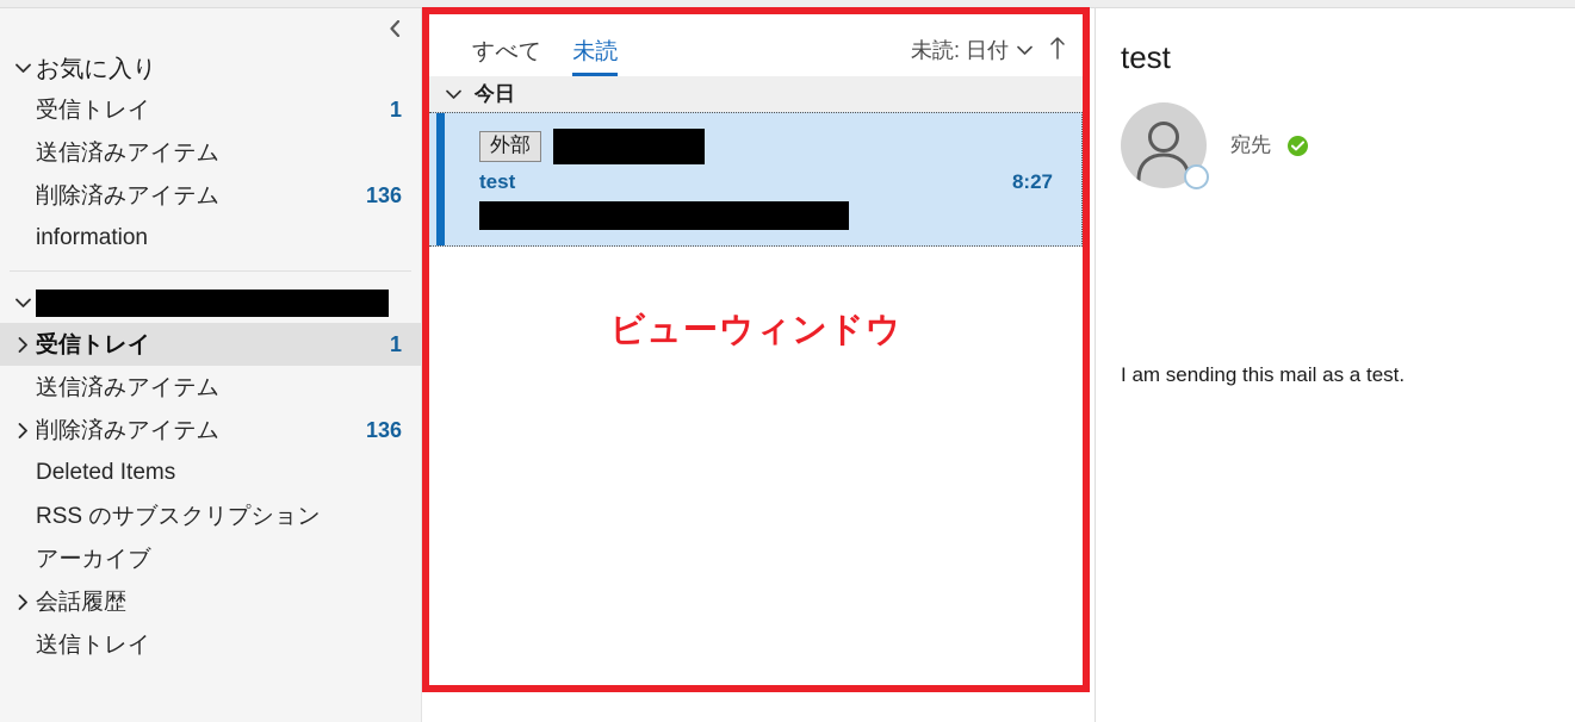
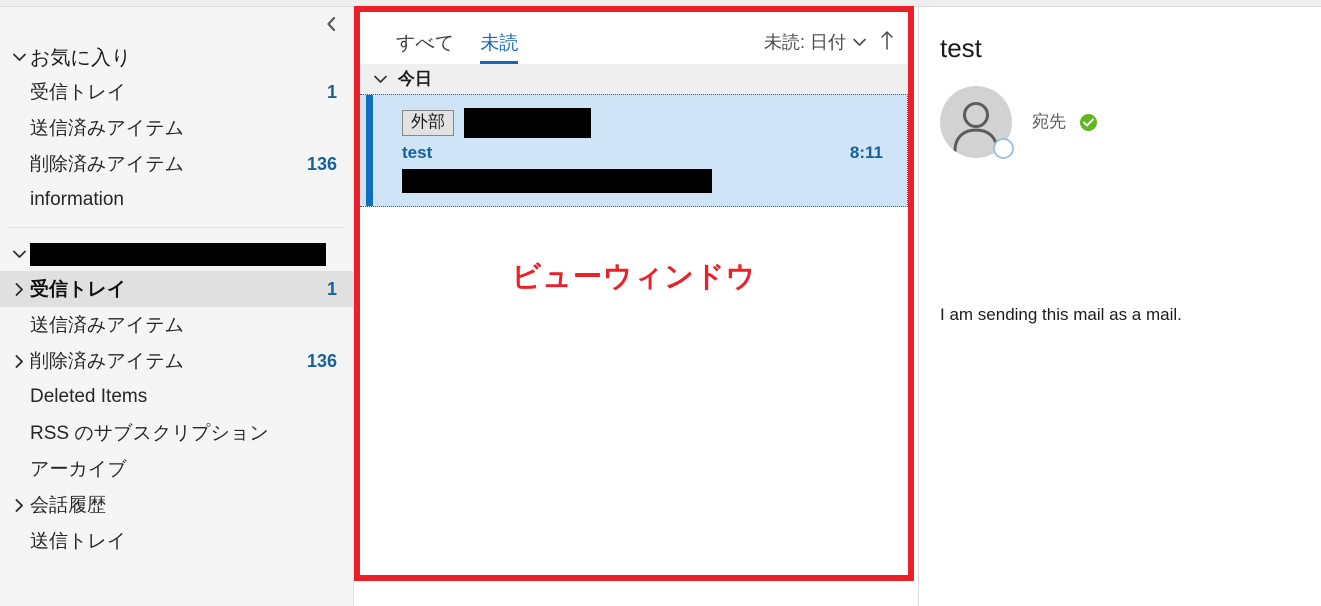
  お気に入り
  受信トレイ
  1
  送信済みアイテム
  削除済みアイテム
  136
  information
  受信トレイ
  1
  送信済みアイテム
  削除済みアイテム
  136
  Deleted Items
  RSS のサブスクリプション
  アーカイブ
  会話履歴
  送信トレイ
  すべて
  未読
  未読: 日付
  今日
  外部
  test
- 8:27
+ 8:11
  ビューウィンドウ
  test
  宛先
- I am sending this mail as a test.
+ I am sending this mail as a mail.
